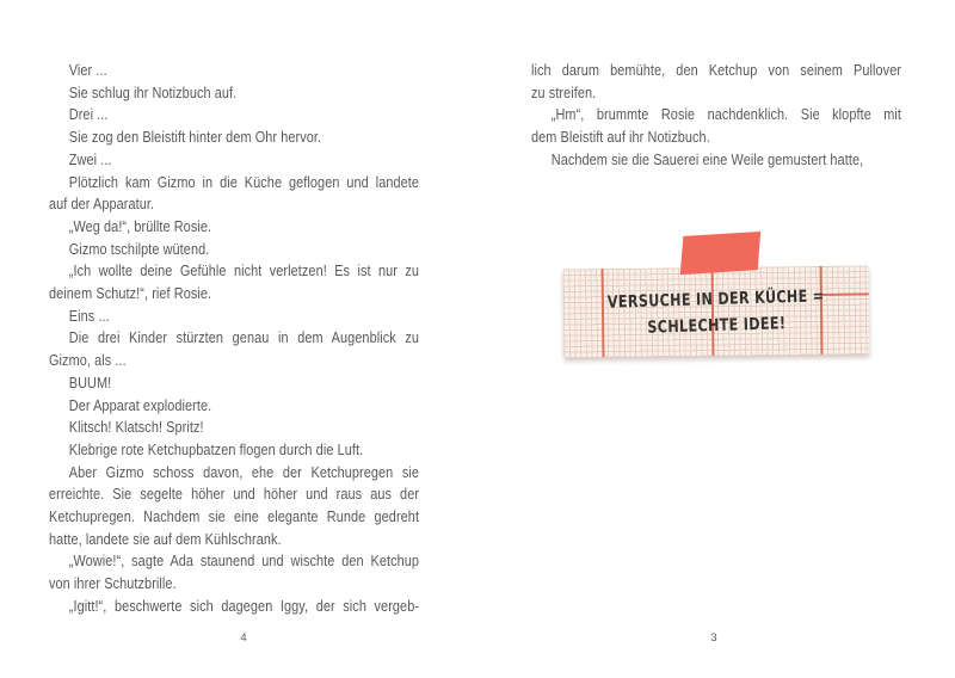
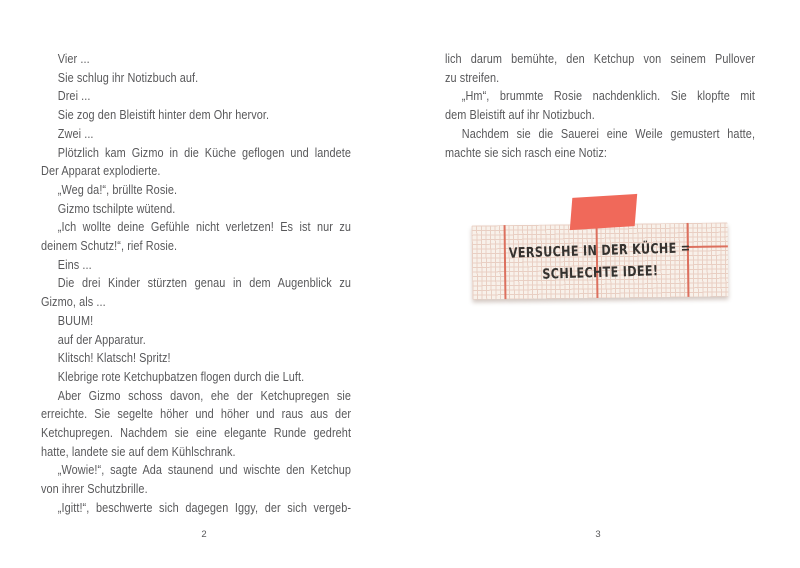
  Vier ...
  Sie schlug ihr Notizbuch auf.
  Drei ...
  Sie zog den Bleistift hinter dem Ohr hervor.
  Zwei ...
  Plötzlich kam Gizmo in die Küche geflogen und landete
- auf der Apparatur.
+ Der Apparat explodierte.
  „Weg da!“, brüllte Rosie.
  Gizmo tschilpte wütend.
  „Ich wollte deine Gefühle nicht verletzen! Es ist nur zu
  deinem Schutz!“, rief Rosie.
  Eins ...
  Die drei Kinder stürzten genau in dem Augenblick zu
  Gizmo, als ...
  BUUM!
- Der Apparat explodierte.
+ auf der Apparatur.
  Klitsch! Klatsch! Spritz!
  Klebrige rote Ketchupbatzen flogen durch die Luft.
  Aber Gizmo schoss davon, ehe der Ketchupregen sie
  erreichte. Sie segelte höher und höher und raus aus der
  Ketchupregen. Nachdem sie eine elegante Runde gedreht
  hatte, landete sie auf dem Kühlschrank.
  „Wowie!“, sagte Ada staunend und wischte den Ketchup
  von ihrer Schutzbrille.
  „Igitt!“, beschwerte sich dagegen Iggy, der sich vergeb-
- 4
+ 2
  lich darum bemühte, den Ketchup von seinem Pullover
  zu streifen.
  „Hm“, brummte Rosie nachdenklich. Sie klopfte mit
  dem Bleistift auf ihr Notizbuch.
  Nachdem sie die Sauerei eine Weile gemustert hatte,
+ machte sie sich rasch eine Notiz:
  VERSUCHE IN DER KÜCHE =
  SCHLECHTE IDEE!
  3
